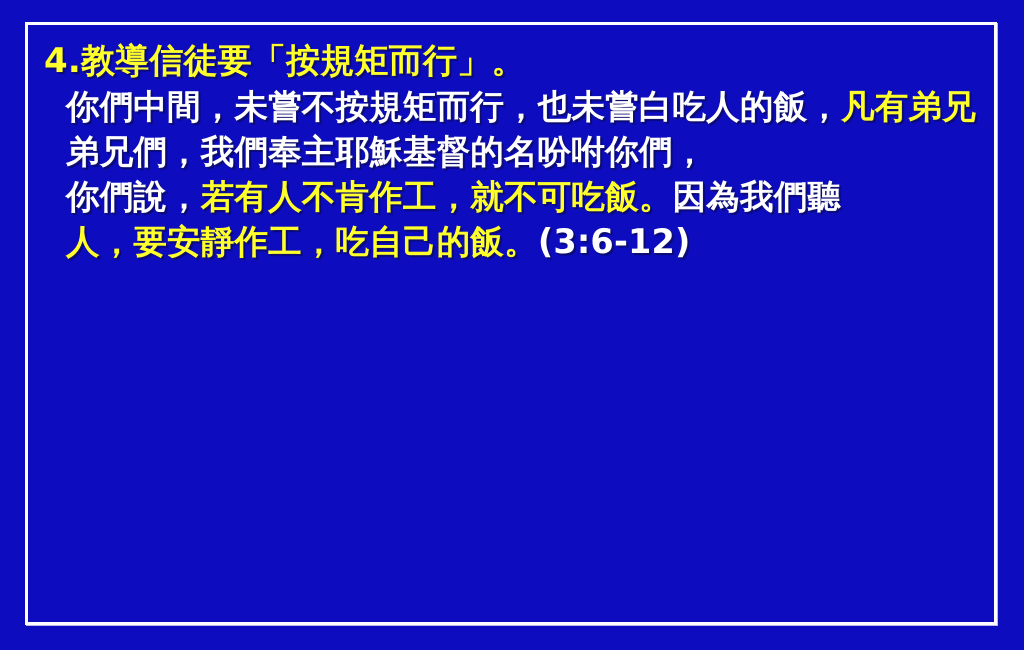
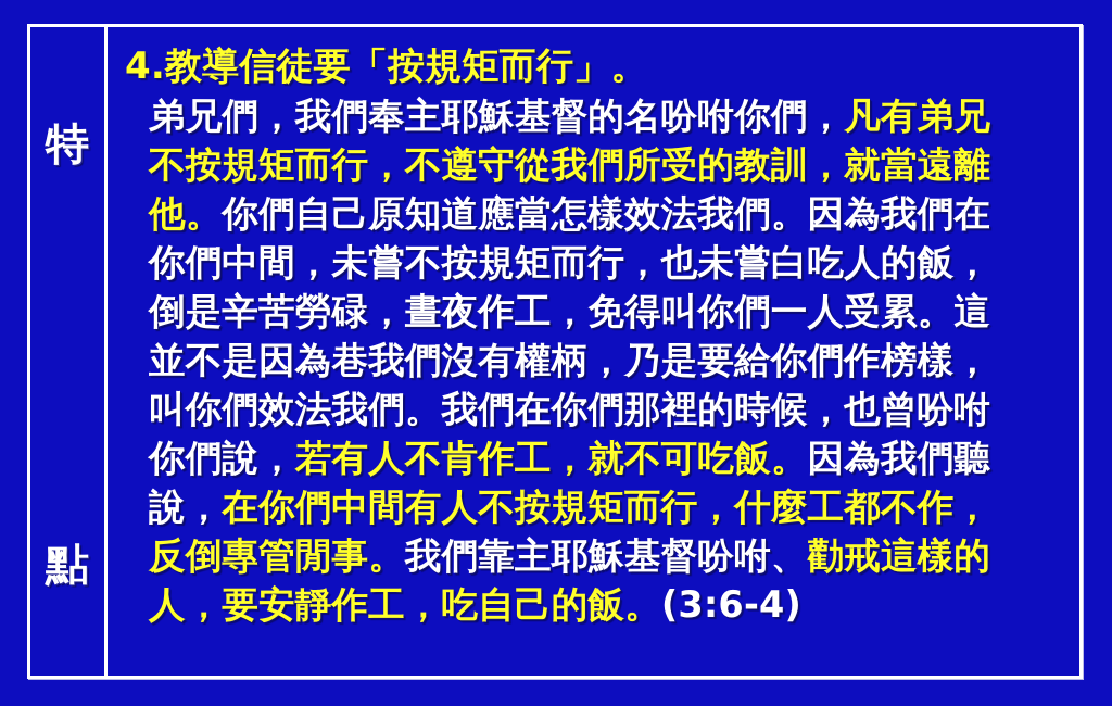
+ 特
+ 點
  4.教導信徒要「按規矩而行」。
- 你們中間，未嘗不按規矩而行，也未嘗白吃人的飯，凡有弟兄
+ 弟兄們，我們奉主耶穌基督的名吩咐你們，凡有弟兄
+ 不按規矩而行，不遵守從我們所受的教訓，就當遠離
+ 他。你們自己原知道應當怎樣效法我們。因為我們在
- 弟兄們，我們奉主耶穌基督的名吩咐你們，
+ 你們中間，未嘗不按規矩而行，也未嘗白吃人的飯，
+ 倒是辛苦勞碌，晝夜作工，免得叫你們一人受累。這
+ 並不是因為巷我們沒有權柄，乃是要給你們作榜樣，
+ 叫你們效法我們。我們在你們那裡的時候，也曾吩咐
  你們說，若有人不肯作工，就不可吃飯。因為我們聽
+ 說，在你們中間有人不按規矩而行，什麼工都不作，
+ 反倒專管閒事。我們靠主耶穌基督吩咐、勸戒這樣的
- 人，要安靜作工，吃自己的飯。(3:6-12)
+ 人，要安靜作工，吃自己的飯。(3:6-4)
